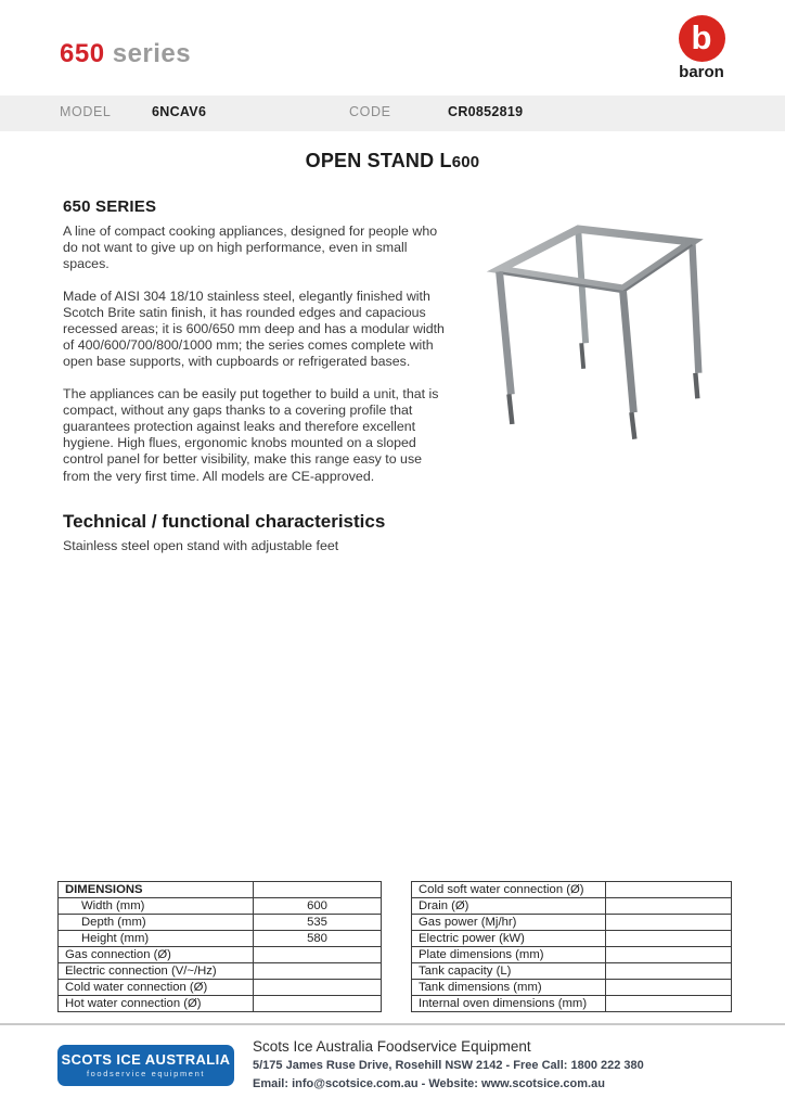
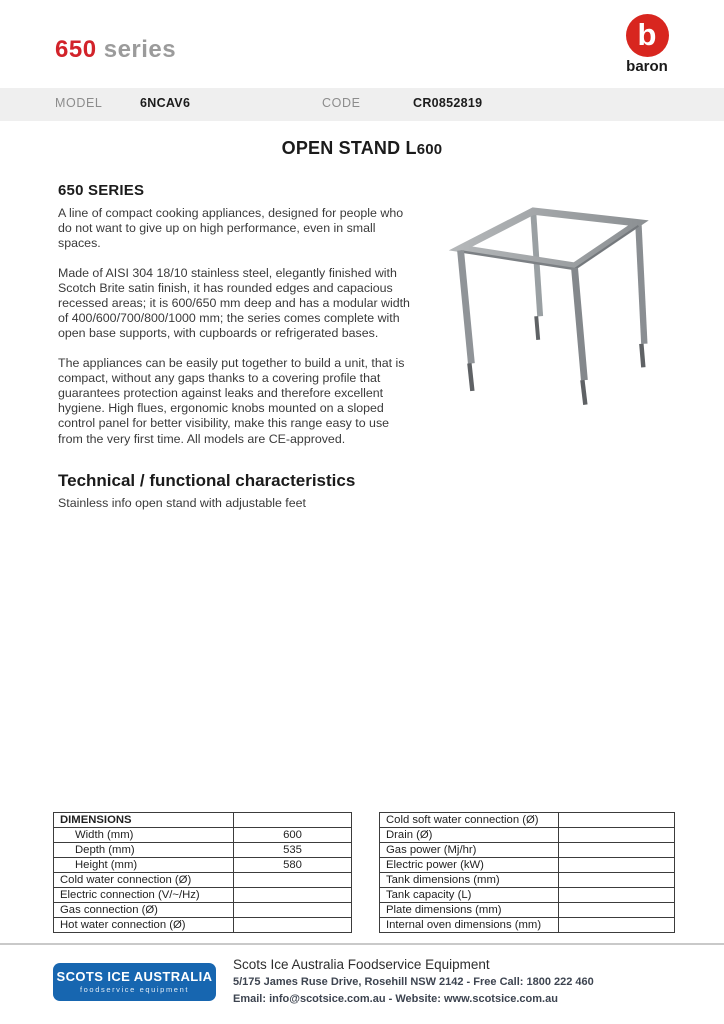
  650 series
  b
  baron
  MODEL
  6NCAV6
  CODE
  CR0852819
  OPEN STAND L600
  650 SERIES
  A line of compact cooking appliances, designed for people who do not want to give up on high performance, even in small spaces.
  Made of AISI 304 18/10 stainless steel, elegantly finished with Scotch Brite satin finish, it has rounded edges and capacious recessed areas; it is 600/650 mm deep and has a modular width of 400/600/700/800/1000 mm; the series comes complete with open base supports, with cupboards or refrigerated bases.
  The appliances can be easily put together to build a unit, that is compact, without any gaps thanks to a covering profile that guarantees protection against leaks and therefore excellent hygiene. High flues, ergonomic knobs mounted on a sloped control panel for better visibility, make this range easy to use from the very first time. All models are CE-approved.
  Technical / functional characteristics
- Stainless steel open stand with adjustable feet
+ Stainless info open stand with adjustable feet
  DIMENSIONS
  Width (mm)	600
  Depth (mm)	535
  Height (mm)	580
- Gas connection (Ø)
+ Cold water connection (Ø)
  Electric connection (V/~/Hz)
- Cold water connection (Ø)
+ Gas connection (Ø)
  Hot water connection (Ø)
  Cold soft water connection (Ø)
  Drain (Ø)
  Gas power (Mj/hr)
  Electric power (kW)
- Plate dimensions (mm)
+ Tank dimensions (mm)
  Tank capacity (L)
- Tank dimensions (mm)
+ Plate dimensions (mm)
  Internal oven dimensions (mm)
  SCOTS ICE AUSTRALIA
  foodservice equipment
  Scots Ice Australia Foodservice Equipment
- 5/175 James Ruse Drive, Rosehill NSW 2142 - Free Call: 1800 222 380
+ 5/175 James Ruse Drive, Rosehill NSW 2142 - Free Call: 1800 222 460
  Email: info@scotsice.com.au - Website: www.scotsice.com.au
